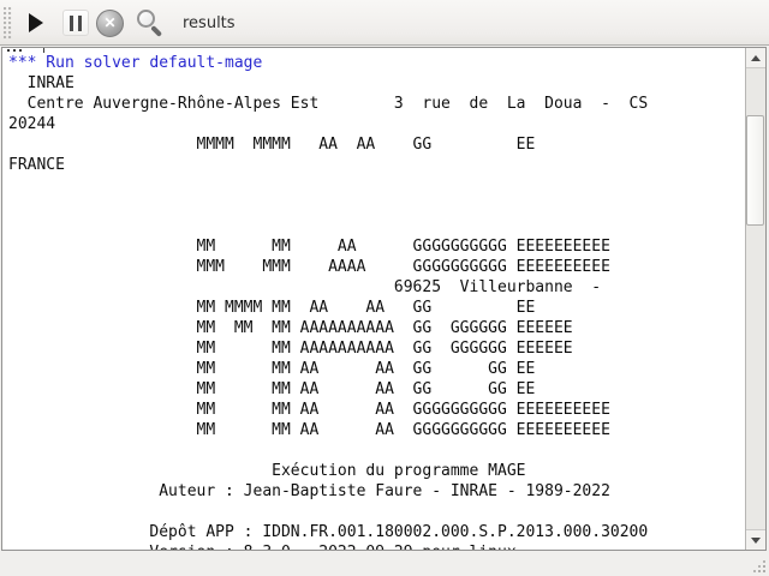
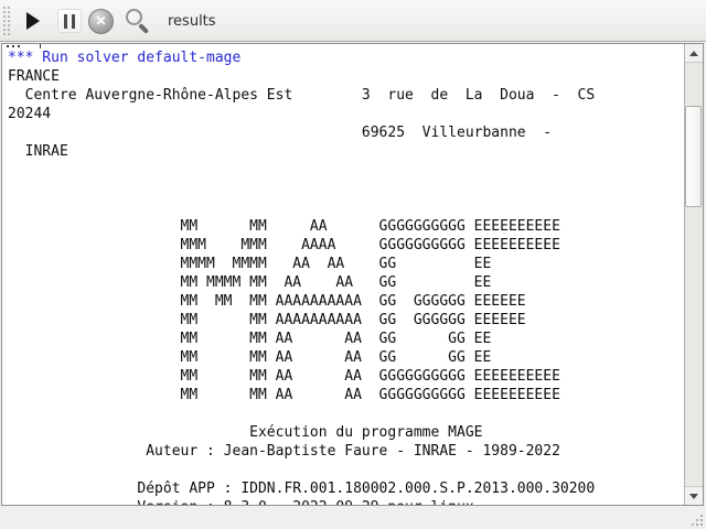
  ✕
  results
  *** Run solver default-mage
- INRAE
+ FRANCE
  Centre Auvergne-Rhône-Alpes Est 3 rue de La Doua - CS
  20244
- MMMM MMMM AA AA GG EE
+ 69625 Villeurbanne -
- FRANCE
+ INRAE
  MM MM AA GGGGGGGGGG EEEEEEEEEE
  MMM MMM AAAA GGGGGGGGGG EEEEEEEEEE
- 69625 Villeurbanne -
+ MMMM MMMM AA AA GG EE
  MM MMMM MM AA AA GG EE
  MM MM MM AAAAAAAAAA GG GGGGGG EEEEEE
  MM MM AAAAAAAAAA GG GGGGGG EEEEEE
  MM MM AA AA GG GG EE
  MM MM AA AA GG GG EE
  MM MM AA AA GGGGGGGGGG EEEEEEEEEE
  MM MM AA AA GGGGGGGGGG EEEEEEEEEE
  Exécution du programme MAGE
  Auteur : Jean-Baptiste Faure - INRAE - 1989-2022
  Dépôt APP : IDDN.FR.001.180002.000.S.P.2013.000.30200
